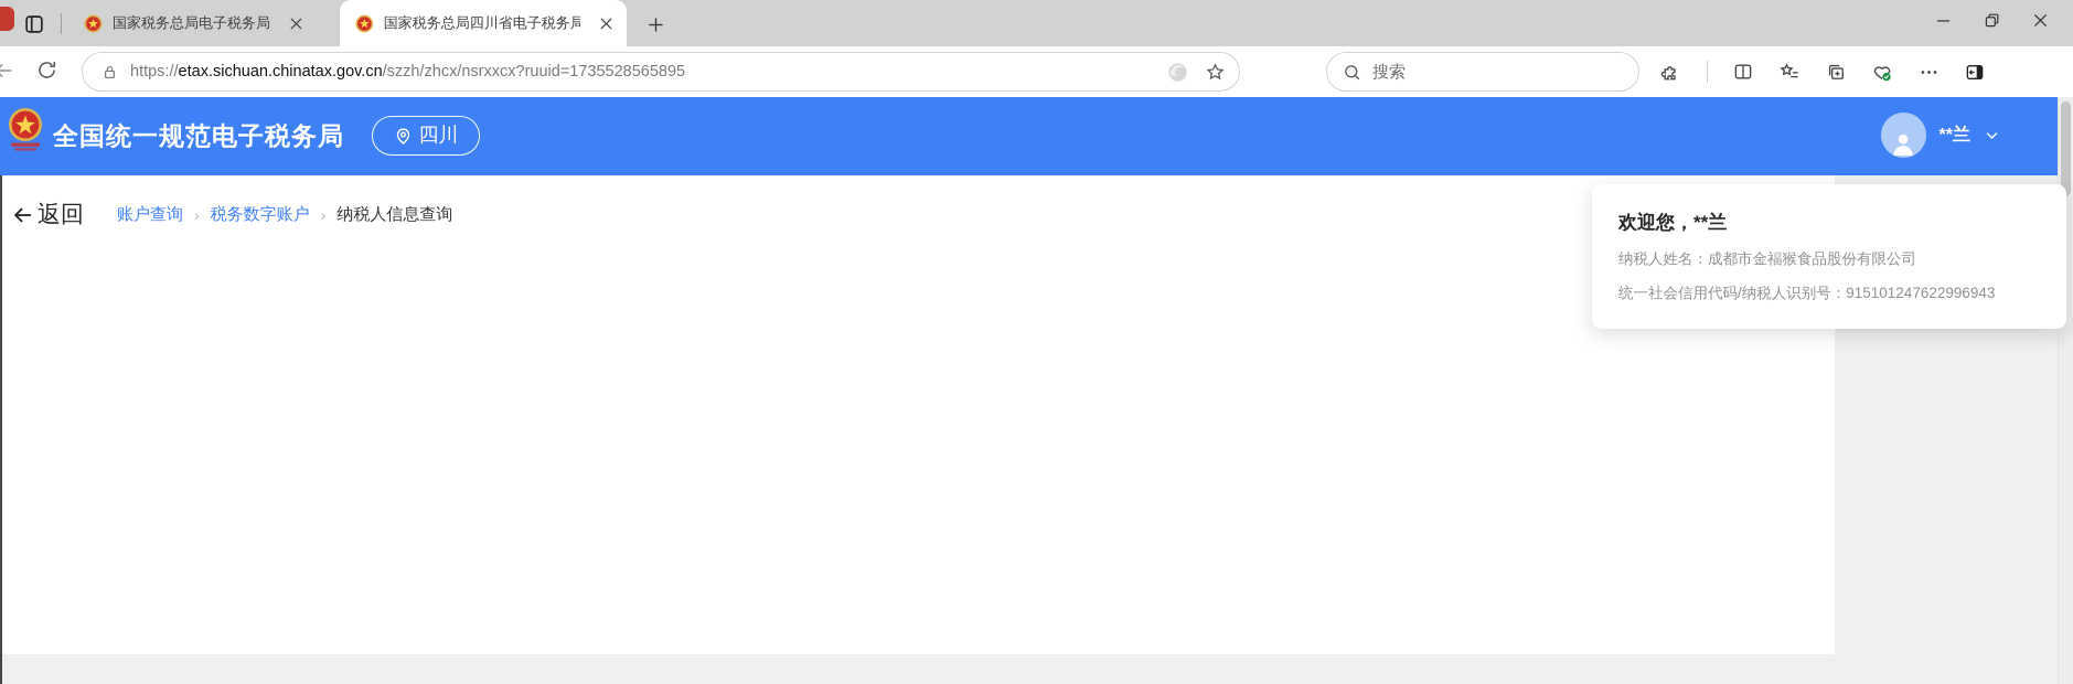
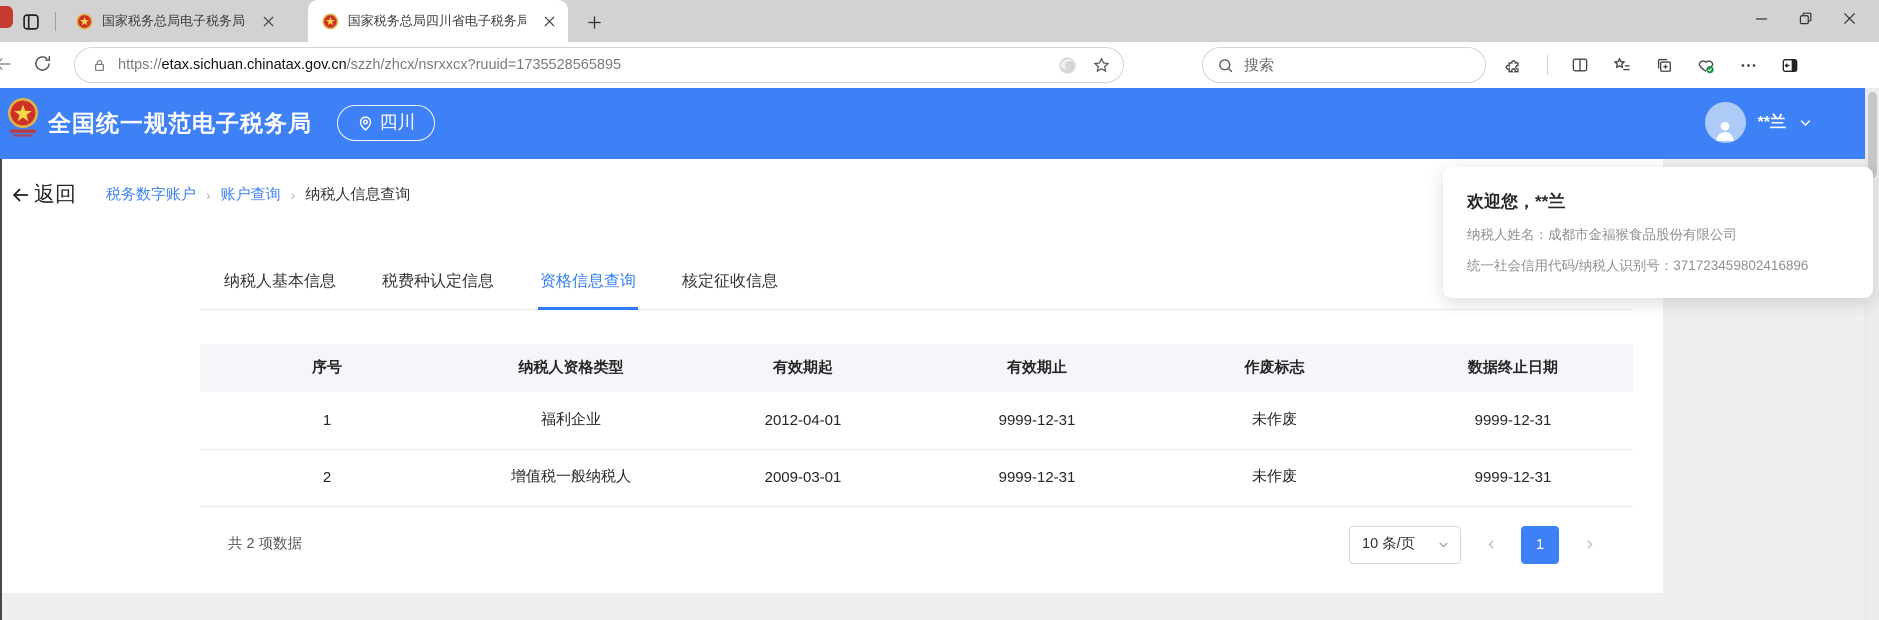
  国家税务总局电子税务局
  国家税务总局四川省电子税务局
  https://etax.sichuan.chinatax.gov.cn/szzh/zhcx/nsrxxcx?ruuid=1735528565895
  搜索
  全国统一规范电子税务局
  四川
  **兰
  返回
- 账户查询
+ 税务数字账户
  ›
- 税务数字账户
+ 账户查询
  ›
  纳税人信息查询
+ 纳税人基本信息
+ 税费种认定信息
+ 资格信息查询
+ 核定征收信息
+ 序号	纳税人资格类型	有效期起	有效期止	作废标志	数据终止日期
+ 1	福利企业	2012-04-01	9999-12-31	未作废	9999-12-31
+ 2	增值税一般纳税人	2009-03-01	9999-12-31	未作废	9999-12-31
+ 共 2 项数据
+ 10 条/页
+ 1
  欢迎您，**兰
  纳税人姓名：成都市金福猴食品股份有限公司
- 统一社会信用代码/纳税人识别号：915101247622996943
+ 统一社会信用代码/纳税人识别号：371723459802416896
